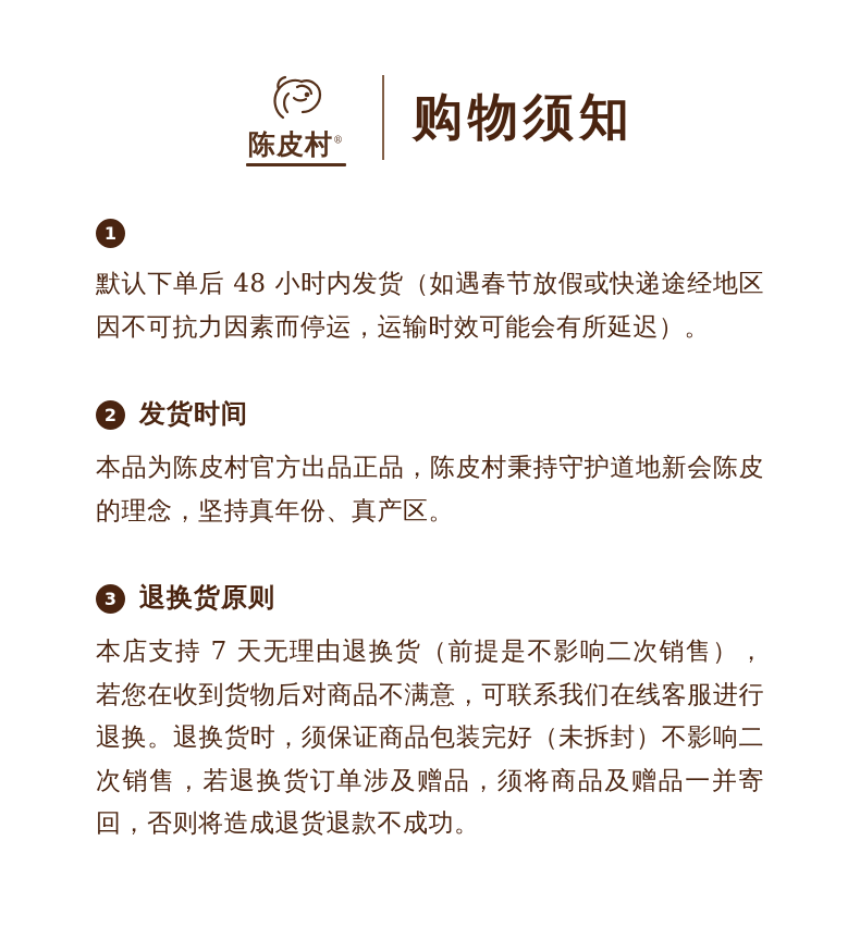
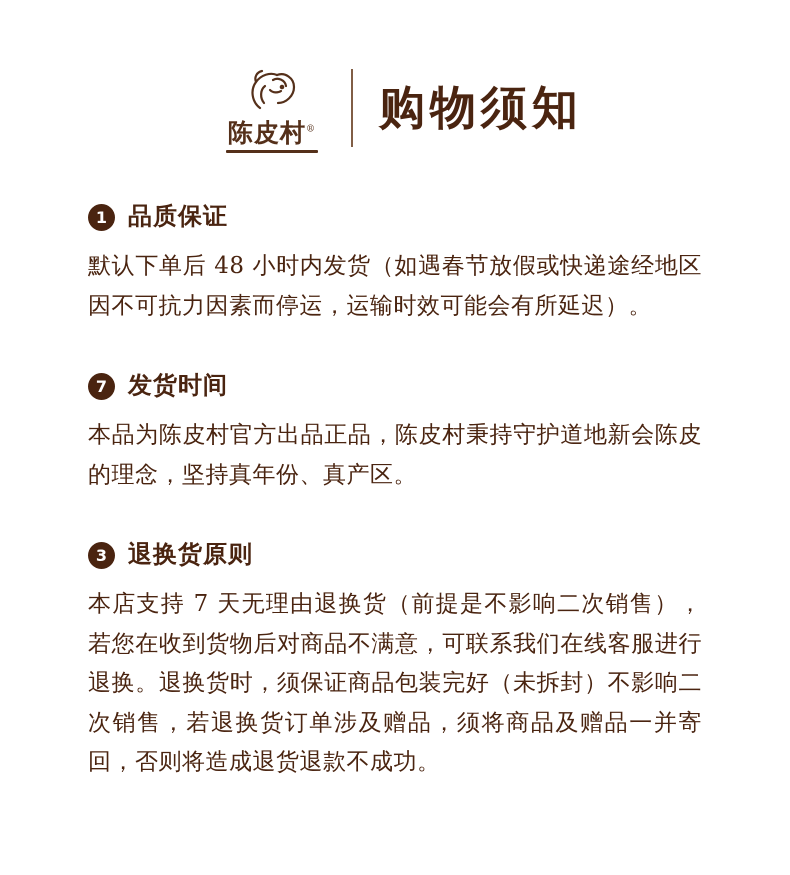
  陈皮村®
  购物须知
  1
+ 品质保证
  默认下单后 48 小时内发货（如遇春节放假或快递途经地区因不可抗力因素而停运，运输时效可能会有所延迟）。
- 2
+ 7
  发货时间
  本品为陈皮村官方出品正品，陈皮村秉持守护道地新会陈皮的理念，坚持真年份、真产区。
  3
  退换货原则
  本店支持 7 天无理由退换货（前提是不影响二次销售），若您在收到货物后对商品不满意，可联系我们在线客服进行退换。退换货时，须保证商品包装完好（未拆封）不影响二次销售，若退换货订单涉及赠品，须将商品及赠品一并寄回，否则将造成退货退款不成功。
